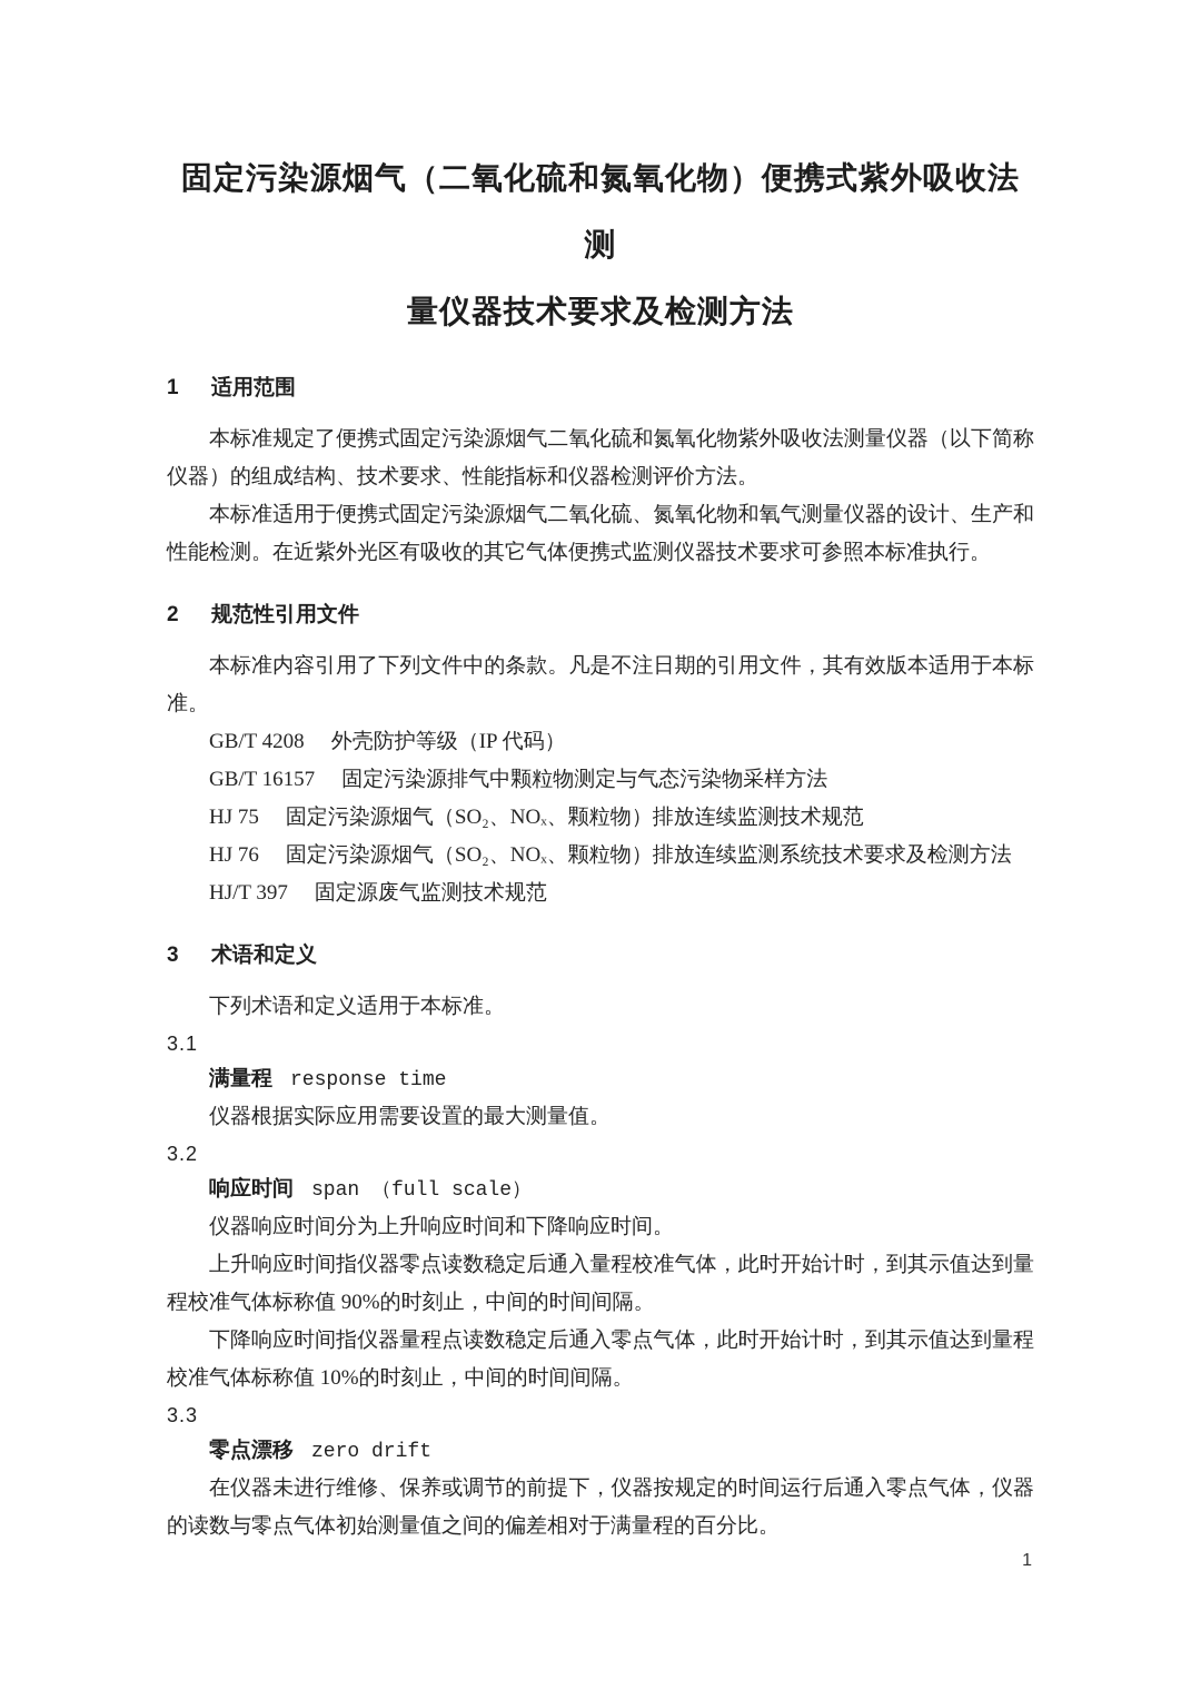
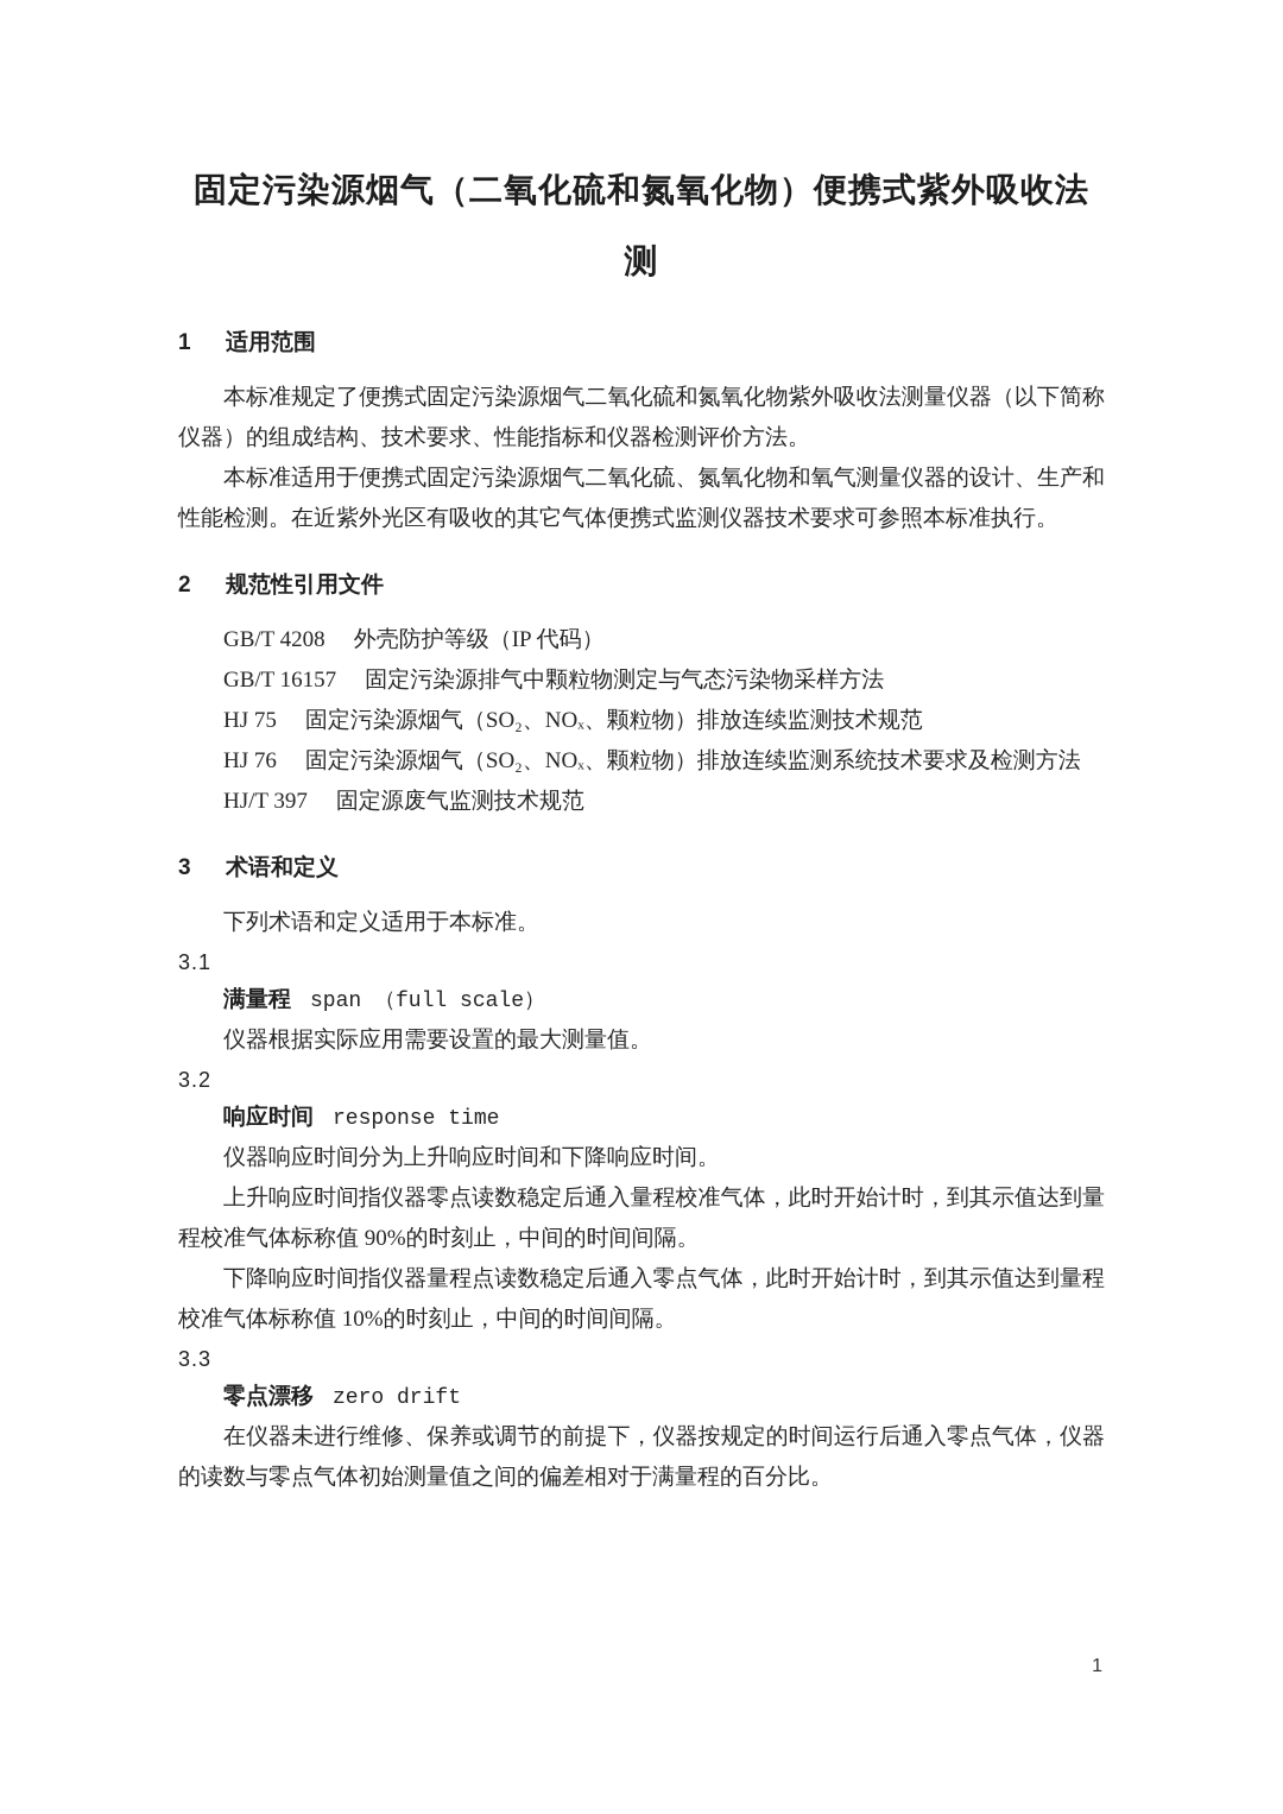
  固定污染源烟气（二氧化硫和氮氧化物）便携式紫外吸收法测
- 量仪器技术要求及检测方法
  1
  适用范围
  本标准规定了便携式固定污染源烟气二氧化硫和氮氧化物紫外吸收法测量仪器（以下简称仪器）的组成结构、技术要求、性能指标和仪器检测评价方法。
  本标准适用于便携式固定污染源烟气二氧化硫、氮氧化物和氧气测量仪器的设计、生产和性能检测。在近紫外光区有吸收的其它气体便携式监测仪器技术要求可参照本标准执行。
  2
  规范性引用文件
- 本标准内容引用了下列文件中的条款。凡是不注日期的引用文件，其有效版本适用于本标准。
  GB/T 4208 外壳防护等级（IP 代码）
  GB/T 16157 固定污染源排气中颗粒物测定与气态污染物采样方法
  HJ 75 固定污染源烟气（SO₂、NOₓ、颗粒物）排放连续监测技术规范
  HJ 76 固定污染源烟气（SO₂、NOₓ、颗粒物）排放连续监测系统技术要求及检测方法
  HJ/T 397 固定源废气监测技术规范
  3
  术语和定义
  下列术语和定义适用于本标准。
  3.1
- 满量程 response time
+ 满量程 span （full scale）
  仪器根据实际应用需要设置的最大测量值。
  3.2
- 响应时间 span （full scale）
+ 响应时间 response time
  仪器响应时间分为上升响应时间和下降响应时间。
  上升响应时间指仪器零点读数稳定后通入量程校准气体，此时开始计时，到其示值达到量程校准气体标称值 90%的时刻止，中间的时间间隔。
  下降响应时间指仪器量程点读数稳定后通入零点气体，此时开始计时，到其示值达到量程校准气体标称值 10%的时刻止，中间的时间间隔。
  3.3
  零点漂移 zero drift
  在仪器未进行维修、保养或调节的前提下，仪器按规定的时间运行后通入零点气体，仪器的读数与零点气体初始测量值之间的偏差相对于满量程的百分比。
  1
